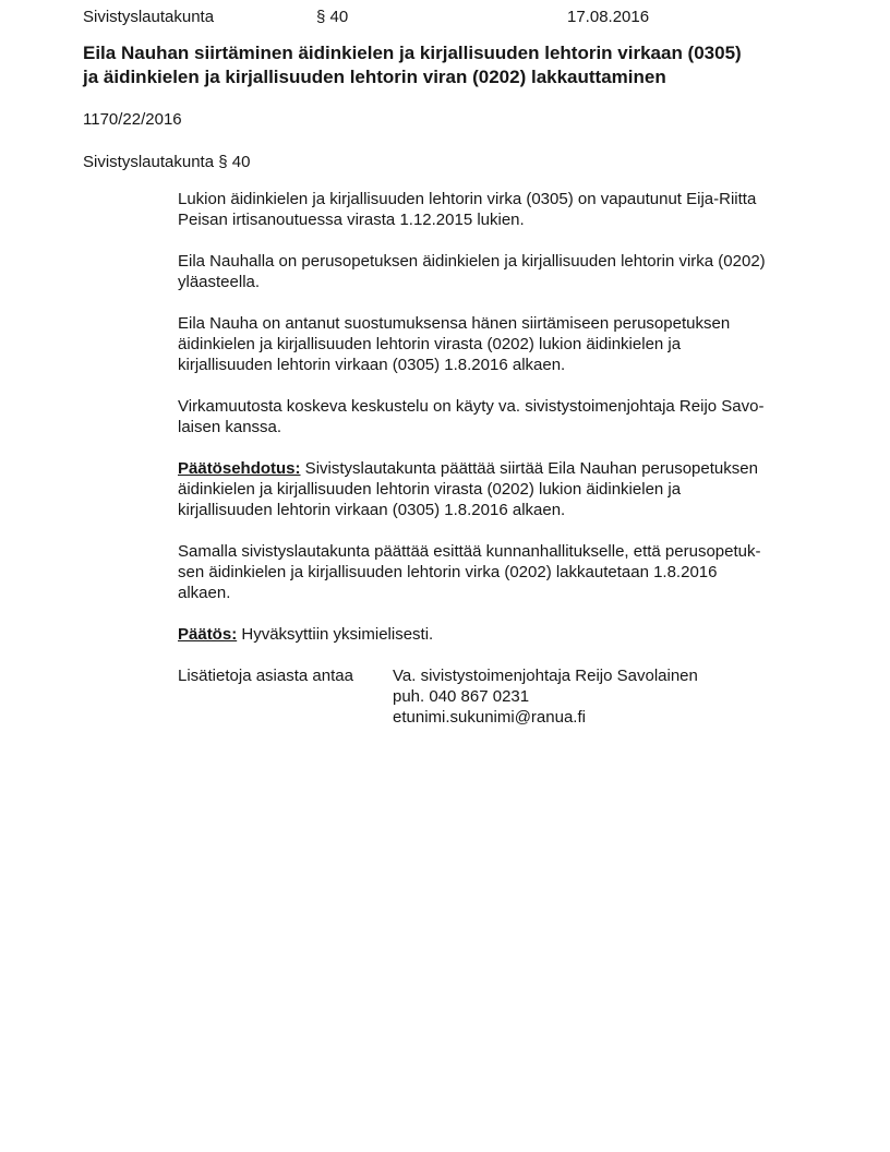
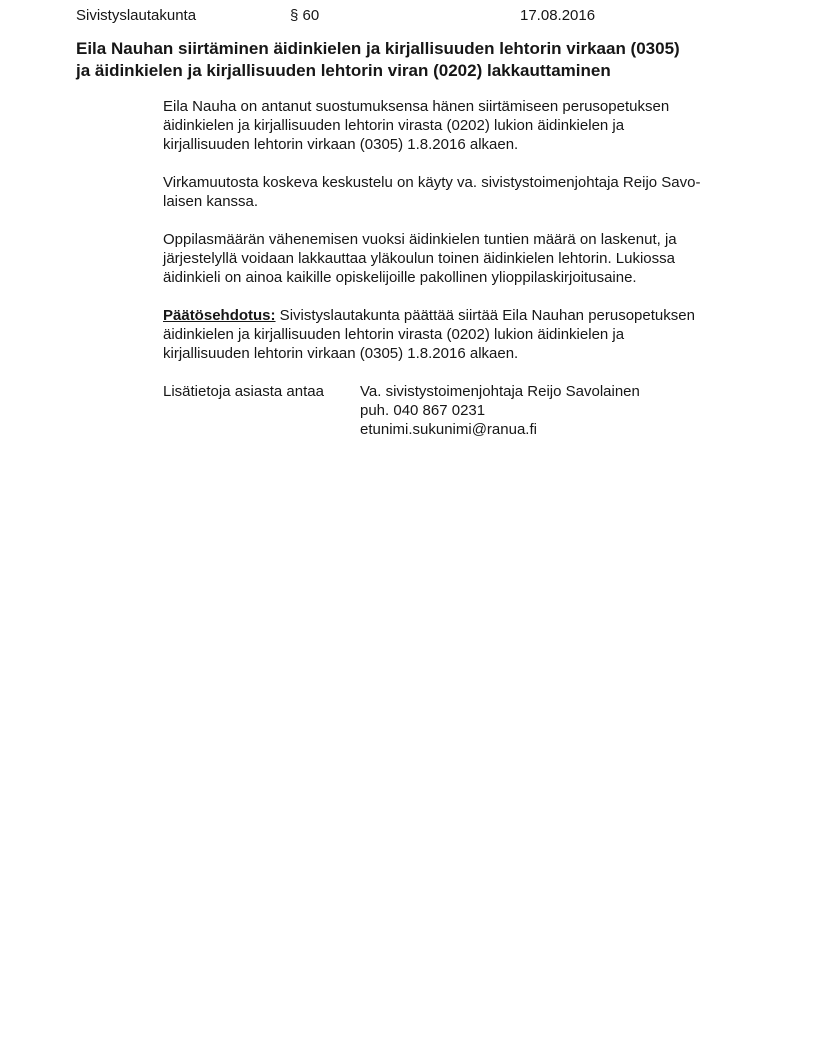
  Sivistyslautakunta
- § 40
+ § 60
  17.08.2016
  Eila Nauhan siirtäminen äidinkielen ja kirjallisuuden lehtorin virkaan (0305)
  ja äidinkielen ja kirjallisuuden lehtorin viran (0202) lakkauttaminen
- 1170/22/2016
- Sivistyslautakunta § 40
- Lukion äidinkielen ja kirjallisuuden lehtorin virka (0305) on vapautunut Eija-Riitta
- Peisan irtisanoutuessa virasta 1.12.2015 lukien.
- Eila Nauhalla on perusopetuksen äidinkielen ja kirjallisuuden lehtorin virka (0202)
- yläasteella.
  Eila Nauha on antanut suostumuksensa hänen siirtämiseen perusopetuksen
  äidinkielen ja kirjallisuuden lehtorin virasta (0202) lukion äidinkielen ja
  kirjallisuuden lehtorin virkaan (0305) 1.8.2016 alkaen.
  Virkamuutosta koskeva keskustelu on käyty va. sivistystoimenjohtaja Reijo Savo-
  laisen kanssa.
+ Oppilasmäärän vähenemisen vuoksi äidinkielen tuntien määrä on laskenut, ja
+ järjestelyllä voidaan lakkauttaa yläkoulun toinen äidinkielen lehtorin. Lukiossa
+ äidinkieli on ainoa kaikille opiskelijoille pakollinen ylioppilaskirjoitusaine.
  Päätösehdotus: Sivistyslautakunta päättää siirtää Eila Nauhan perusopetuksen
  äidinkielen ja kirjallisuuden lehtorin virasta (0202) lukion äidinkielen ja
  kirjallisuuden lehtorin virkaan (0305) 1.8.2016 alkaen.
- Samalla sivistyslautakunta päättää esittää kunnanhallitukselle, että perusopetuk-
- sen äidinkielen ja kirjallisuuden lehtorin virka (0202) lakkautetaan 1.8.2016
- alkaen.
- Päätös: Hyväksyttiin yksimielisesti.
  Lisätietoja asiasta antaa
  Va. sivistystoimenjohtaja Reijo Savolainen
  puh. 040 867 0231
  etunimi.sukunimi@ranua.fi
